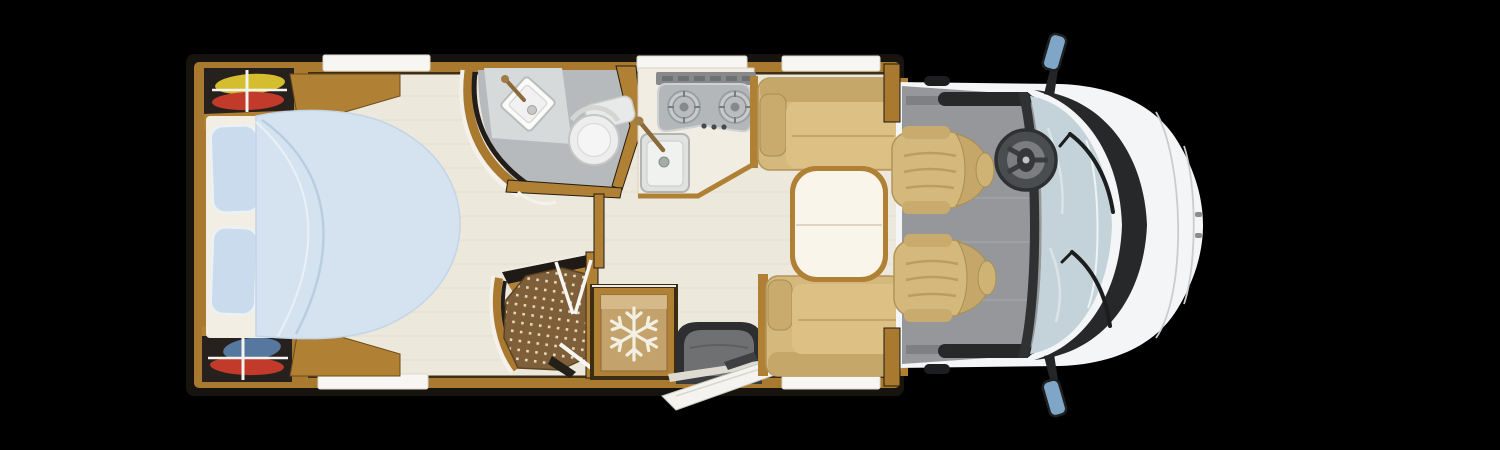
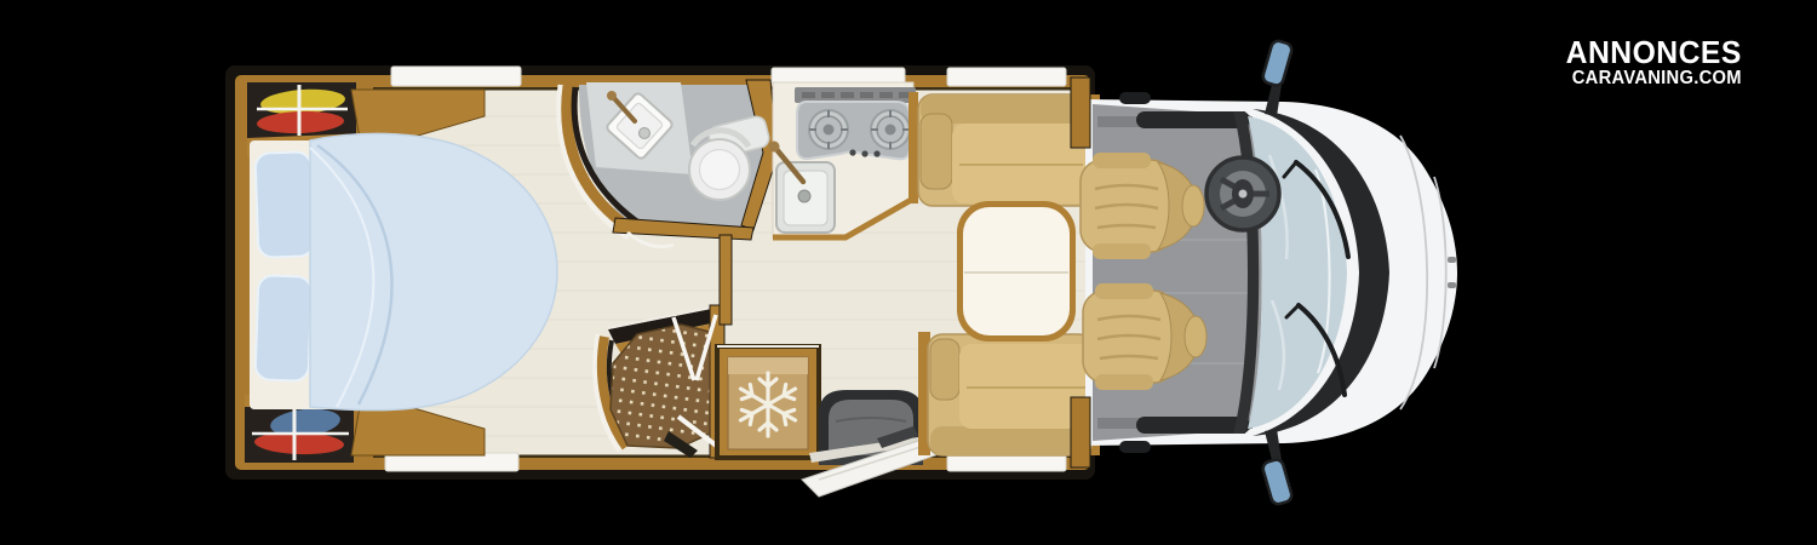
+ ANNONCES
+ CARAVANING.COM
